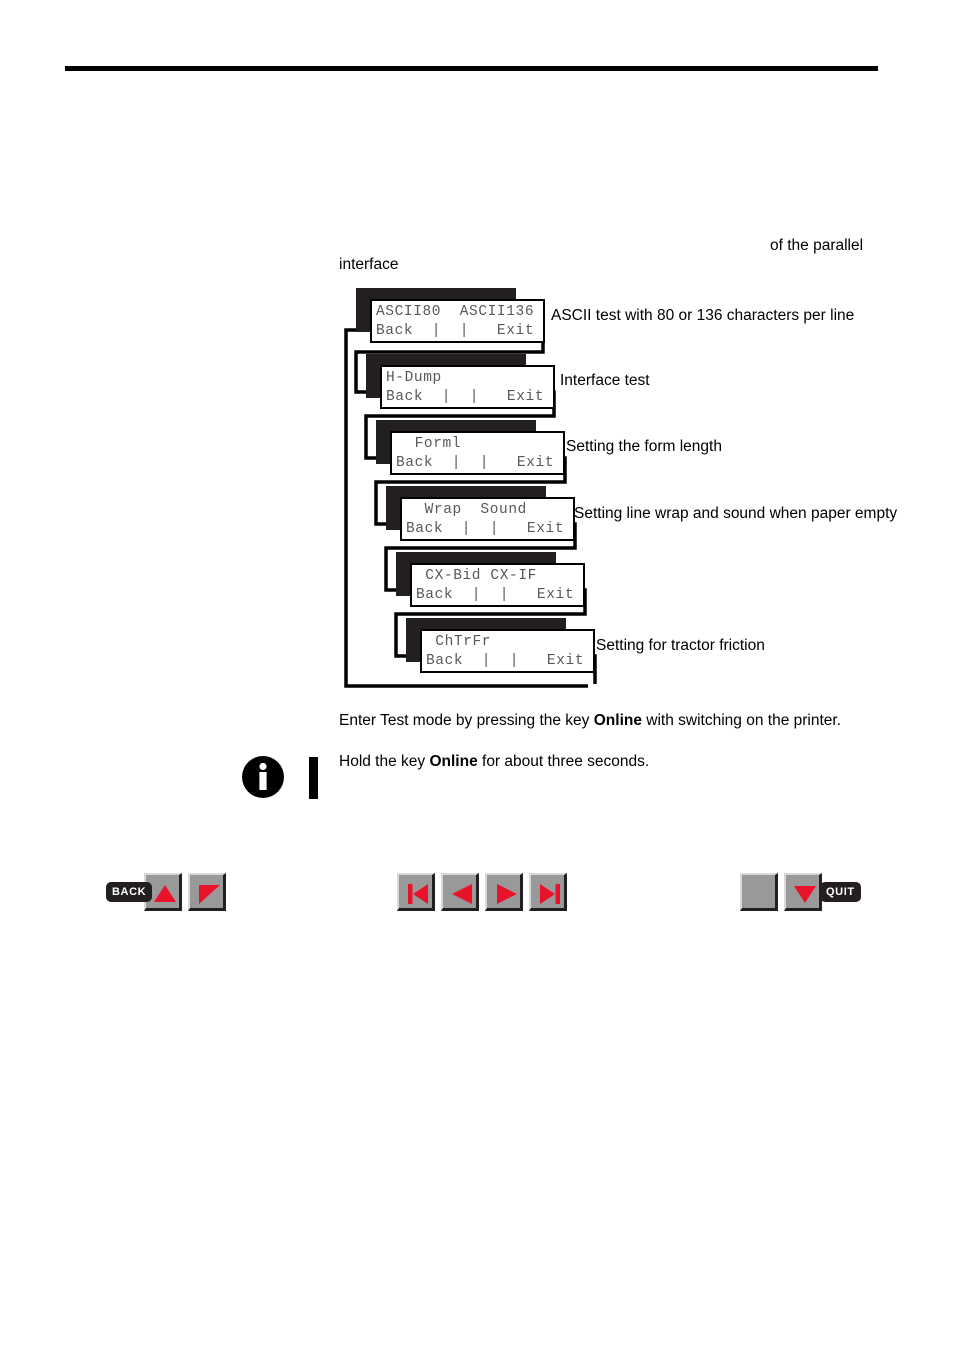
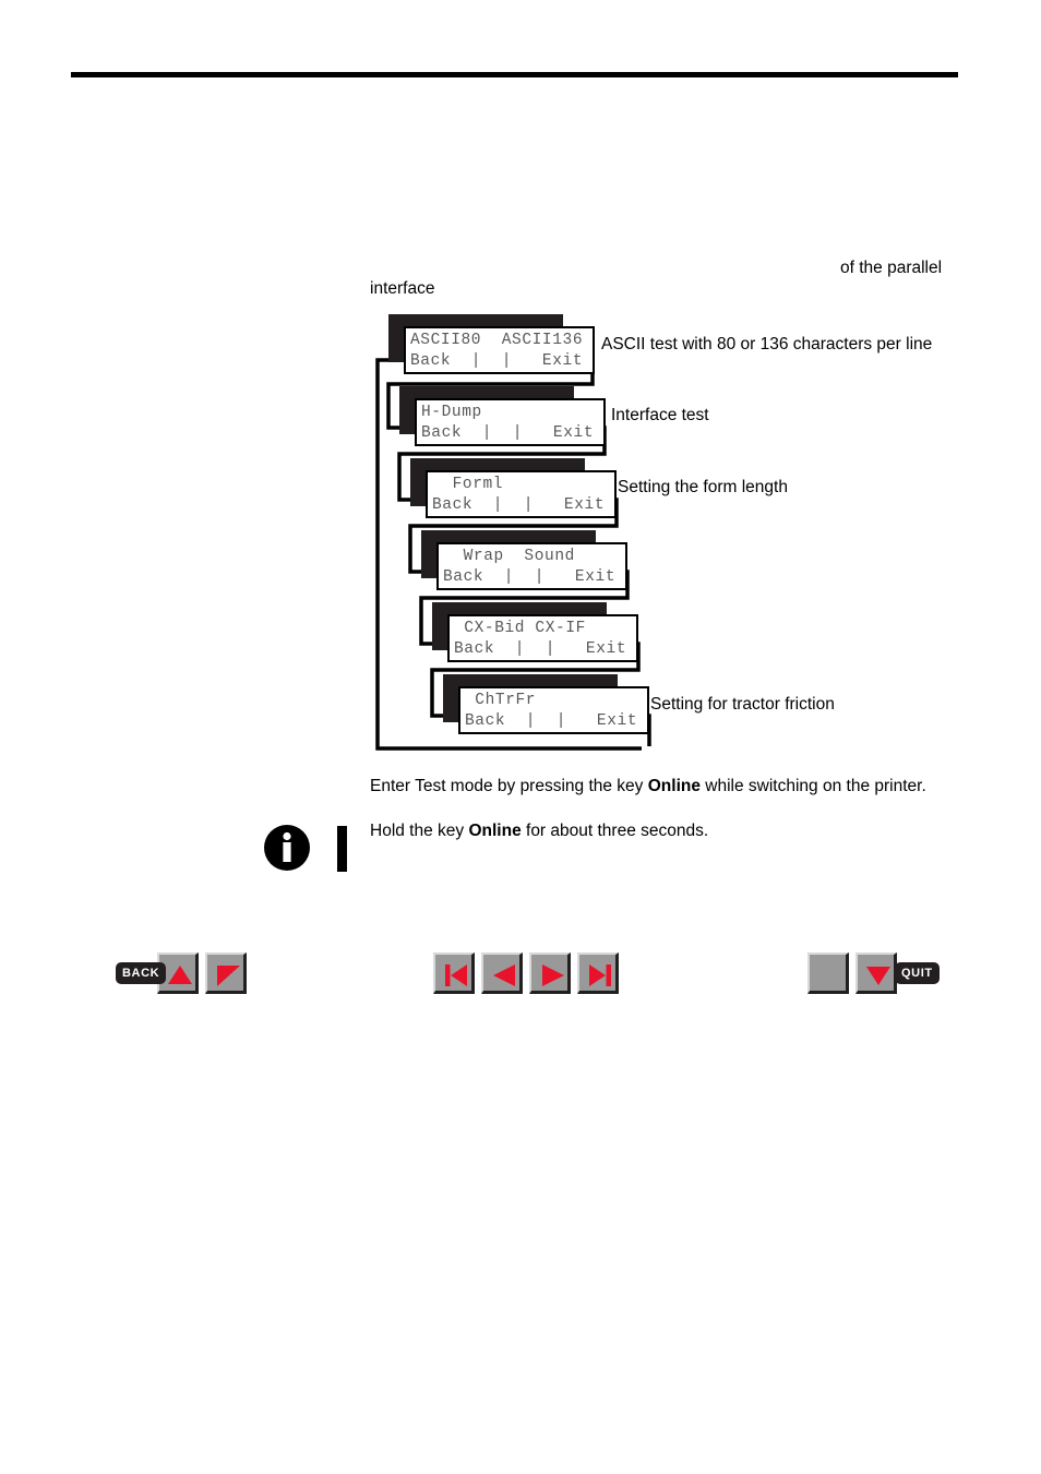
  of the parallel
  interface
  ASCII80 ASCII136
  Back | | Exit
  ASCII test with 80 or 136 characters per line
  H-Dump
  Back | | Exit
  Interface test
  Forml
  Back | | Exit
  Setting the form length
  Wrap Sound
  Back | | Exit
- Setting line wrap and sound when paper empty
  CX-Bid CX-IF
  Back | | Exit
  ChTrFr
  Back | | Exit
  Setting for tractor friction
- Enter Test mode by pressing the key Online with switching on the printer.
+ Enter Test mode by pressing the key Online while switching on the printer.
  Hold the key Online for about three seconds.
  BACK
  QUIT
